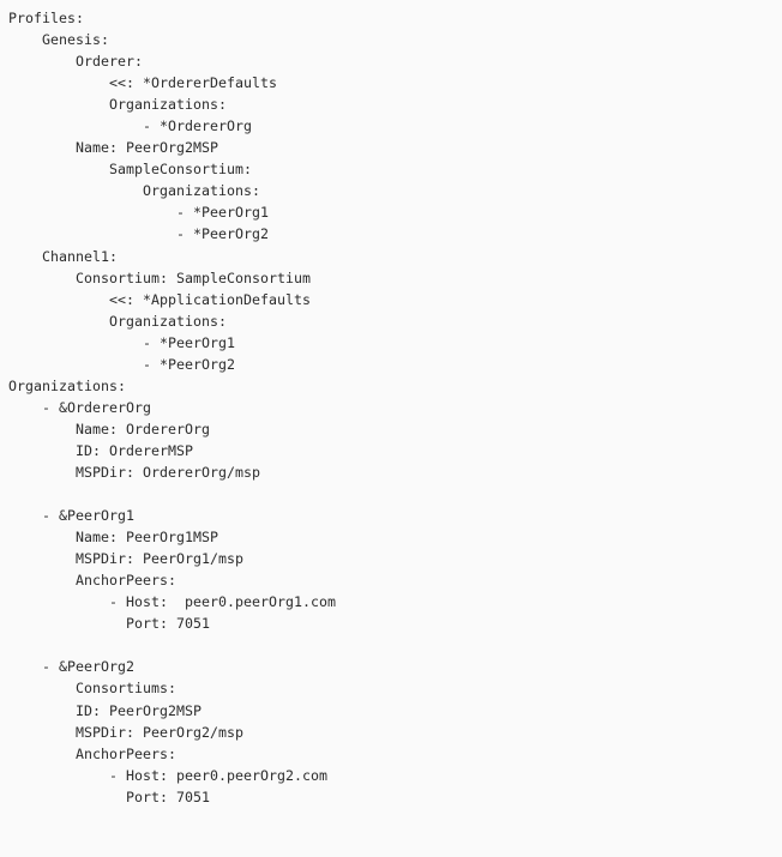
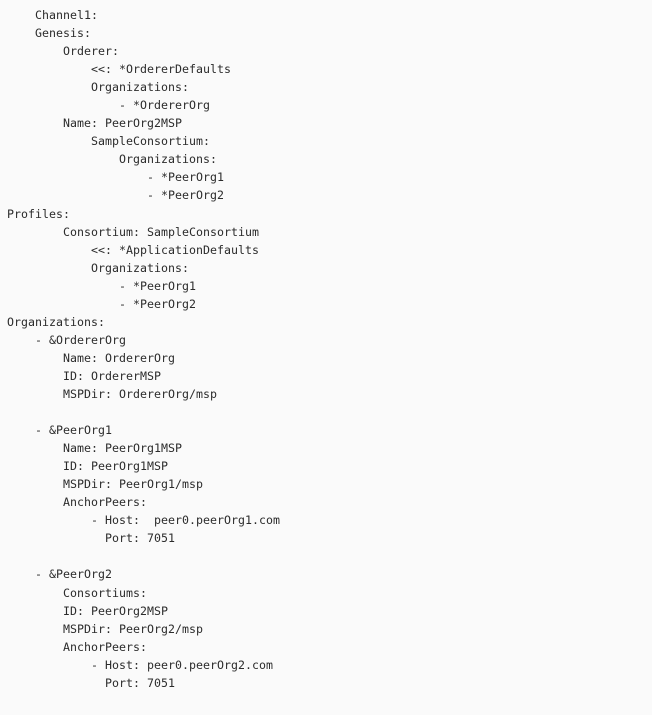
- Profiles:
+ Channel1:
  Genesis:
  Orderer:
  <<: *OrdererDefaults
  Organizations:
  - *OrdererOrg
  Name: PeerOrg2MSP
  SampleConsortium:
  Organizations:
  - *PeerOrg1
  - *PeerOrg2
- Channel1:
+ Profiles:
  Consortium: SampleConsortium
  <<: *ApplicationDefaults
  Organizations:
  - *PeerOrg1
  - *PeerOrg2
  Organizations:
  - &OrdererOrg
  Name: OrdererOrg
  ID: OrdererMSP
  MSPDir: OrdererOrg/msp
  - &PeerOrg1
  Name: PeerOrg1MSP
+ ID: PeerOrg1MSP
  MSPDir: PeerOrg1/msp
  AnchorPeers:
  - Host: peer0.peerOrg1.com
  Port: 7051
  - &PeerOrg2
  Consortiums:
  ID: PeerOrg2MSP
  MSPDir: PeerOrg2/msp
  AnchorPeers:
  - Host: peer0.peerOrg2.com
  Port: 7051
